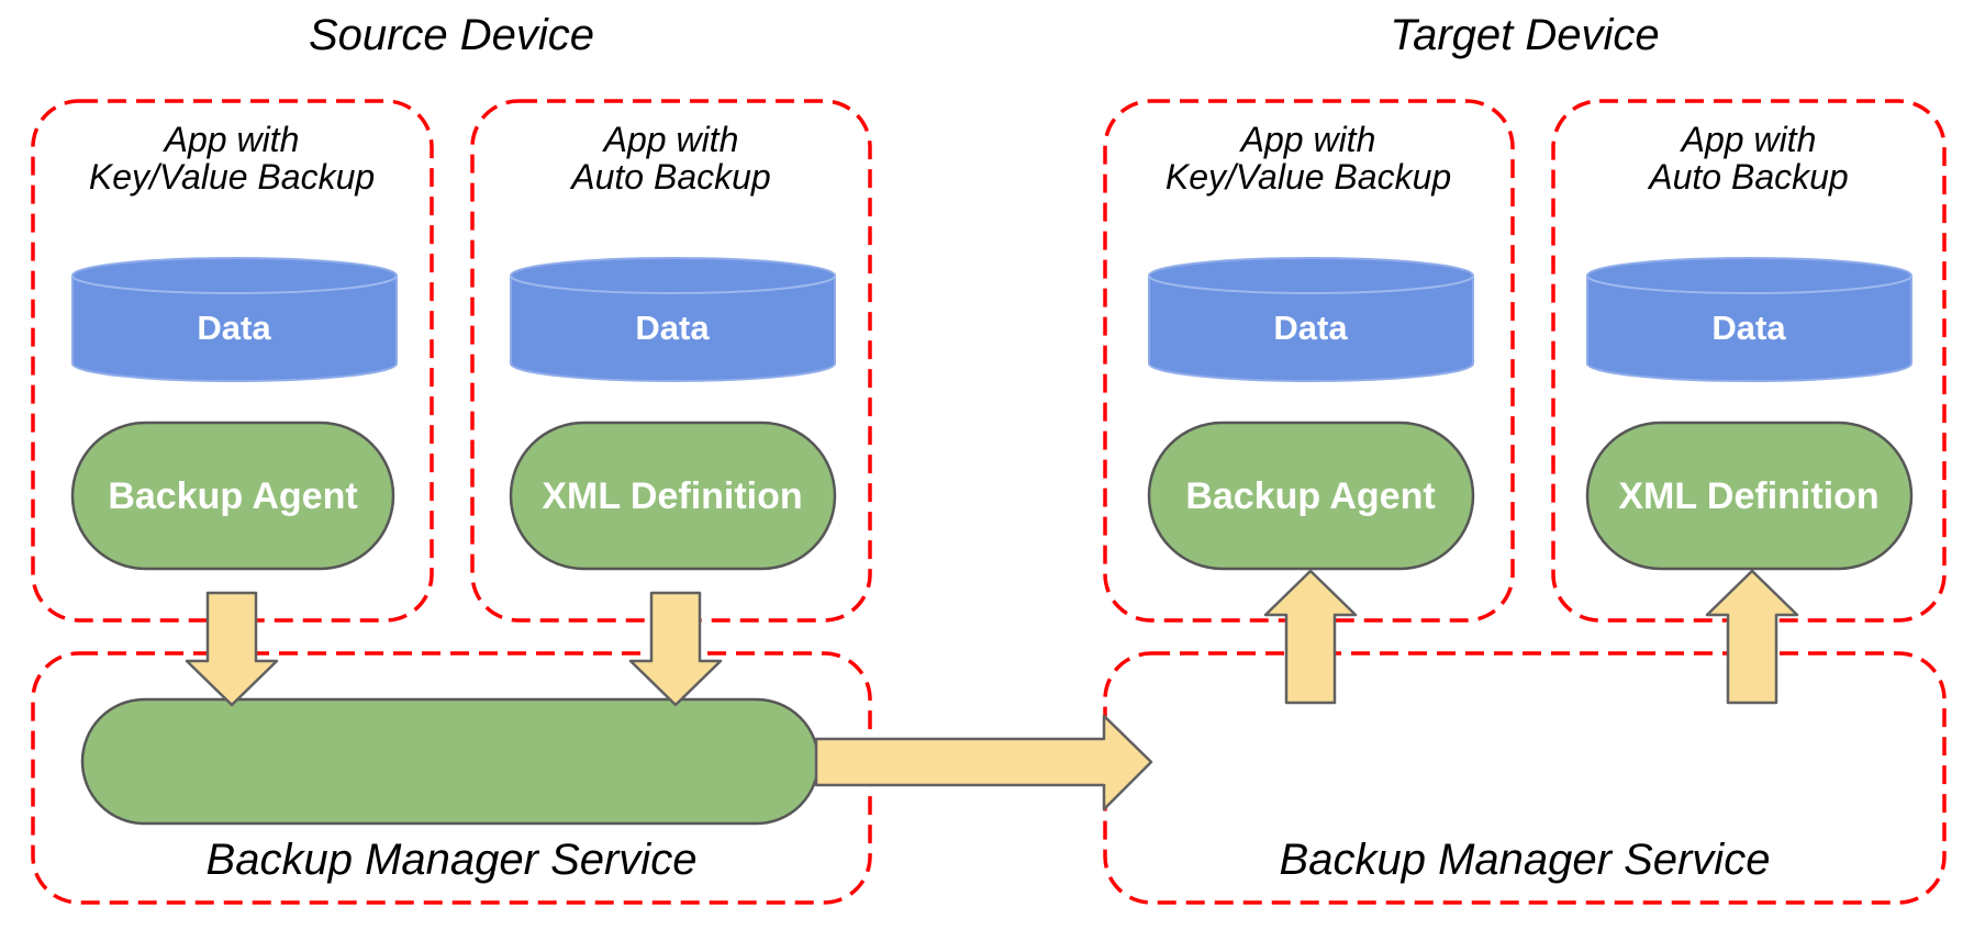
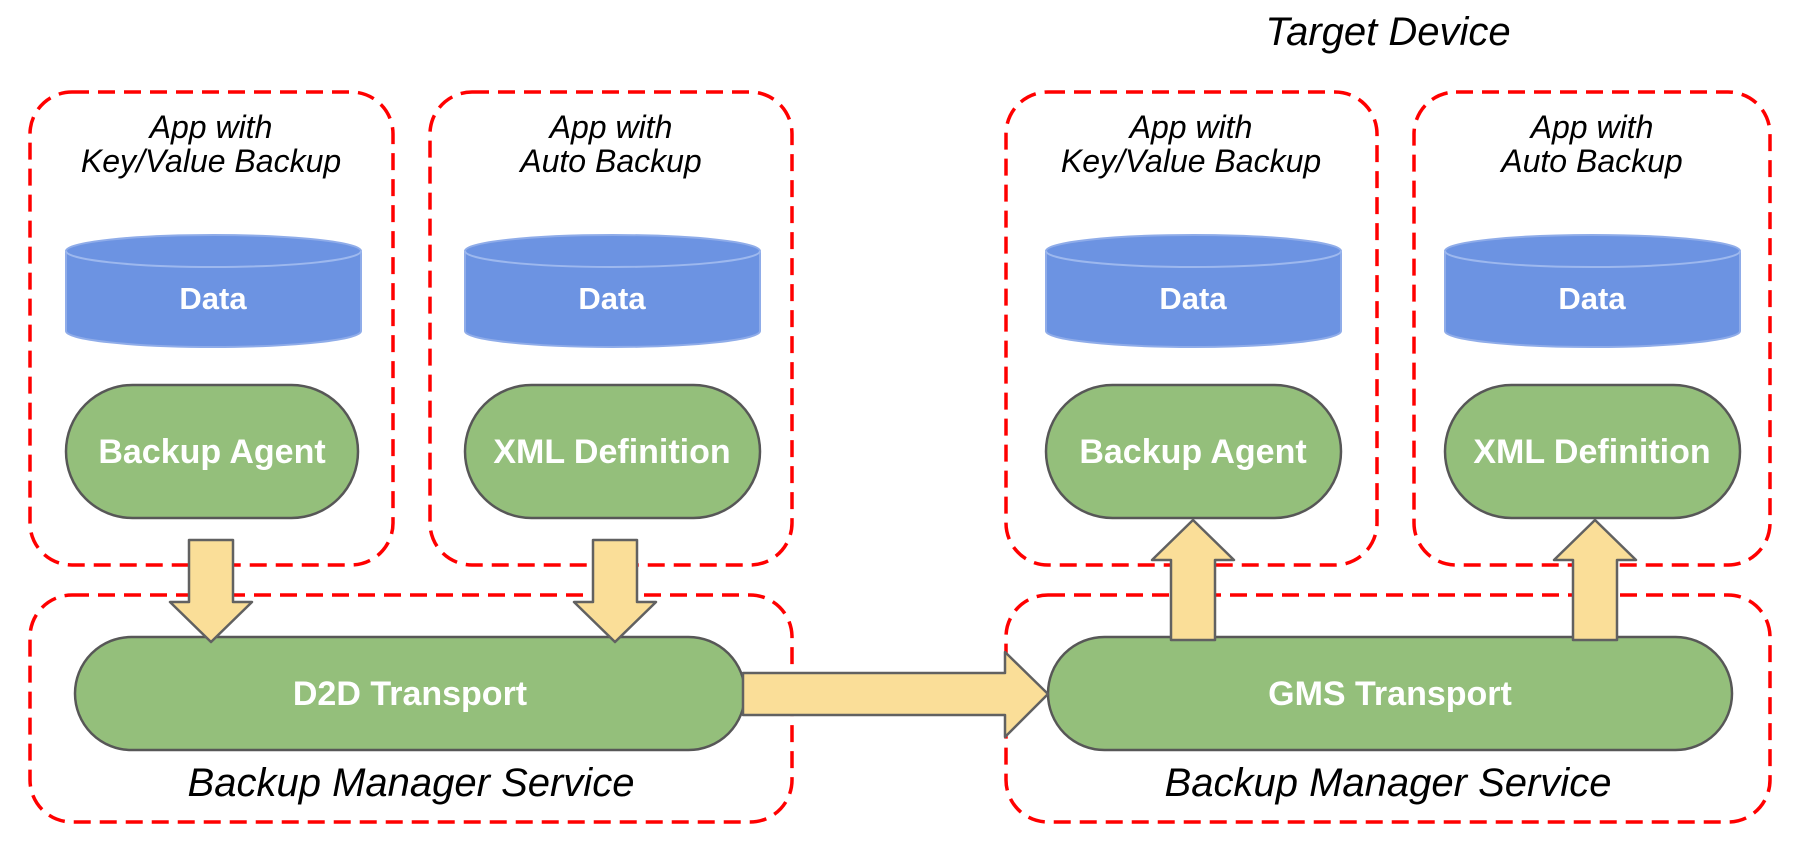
- Source Device
  Target Device
  App with
  Key/Value Backup
  App with
  Auto Backup
  App with
  Key/Value Backup
  App with
  Auto Backup
  Data
  Data
  Data
  Data
+ D2D Transport
+ GMS Transport
  Backup Agent
  XML Definition
  Backup Agent
  XML Definition
  Backup Manager Service
  Backup Manager Service
